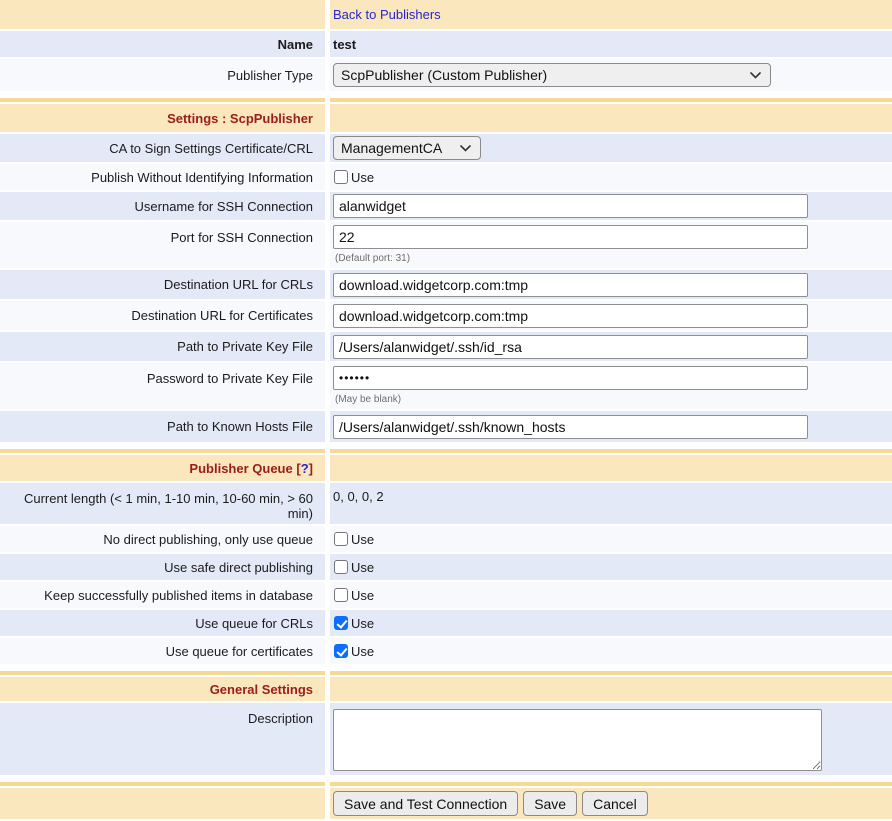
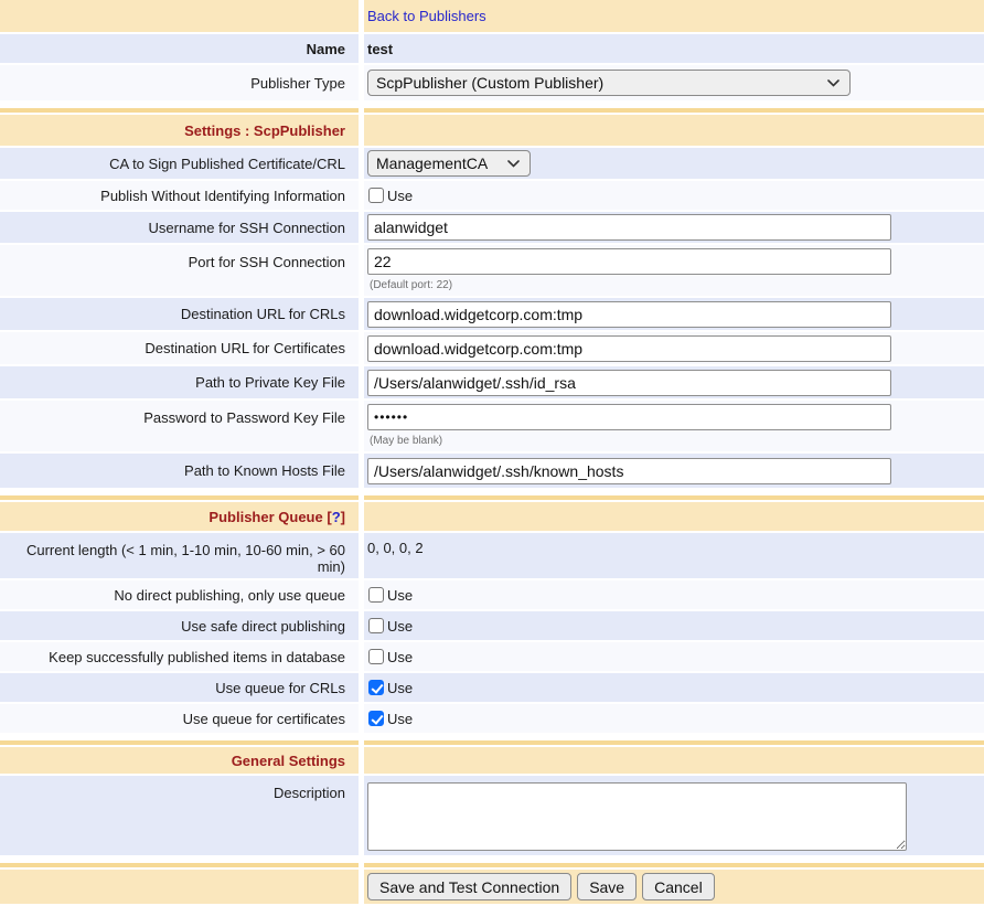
  Back to Publishers
  Name
  test
  Publisher Type
  ScpPublisher (Custom Publisher)
  Settings : ScpPublisher
- CA to Sign Settings Certificate/CRL
+ CA to Sign Published Certificate/CRL
  ManagementCA
  Publish Without Identifying Information
  Use
  Username for SSH Connection
  alanwidget
  Port for SSH Connection
  22
- (Default port: 31)
+ (Default port: 22)
  Destination URL for CRLs
  download.widgetcorp.com:tmp
  Destination URL for Certificates
  download.widgetcorp.com:tmp
  Path to Private Key File
  /Users/alanwidget/.ssh/id_rsa
- Password to Private Key File
+ Password to Password Key File
  (May be blank)
  Path to Known Hosts File
  /Users/alanwidget/.ssh/known_hosts
  Publisher Queue
  [
  ?
  ]
  Current length (< 1 min, 1-10 min, 10-60 min, > 60 min)
  0, 0, 0, 2
  No direct publishing, only use queue
  Use
  Use safe direct publishing
  Use
  Keep successfully published items in database
  Use
  Use queue for CRLs
  Use
  Use queue for certificates
  Use
  General Settings
  Description
  Save and Test Connection
  Save
  Cancel
